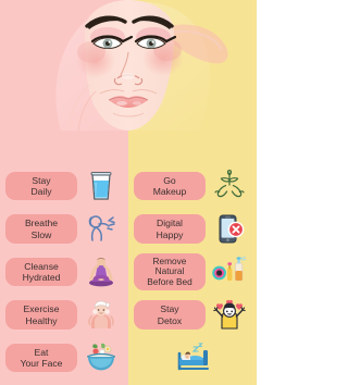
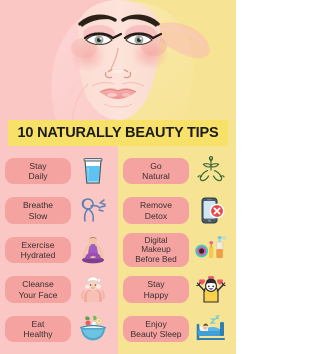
+ 10 NATURALLY BEAUTY TIPS
  Stay
  Daily
  Breathe
  Slow
- Cleanse
+ Exercise
  Hydrated
- Exercise
+ Cleanse
- Healthy
+ Your Face
  Eat
- Your Face
+ Healthy
  Go
- Makeup
+ Natural
- Digital
+ Remove
- Happy
+ Detox
- Remove
+ Digital
- Natural
+ Makeup
  Before Bed
  Stay
- Detox
+ Happy
+ Enjoy
+ Beauty Sleep
